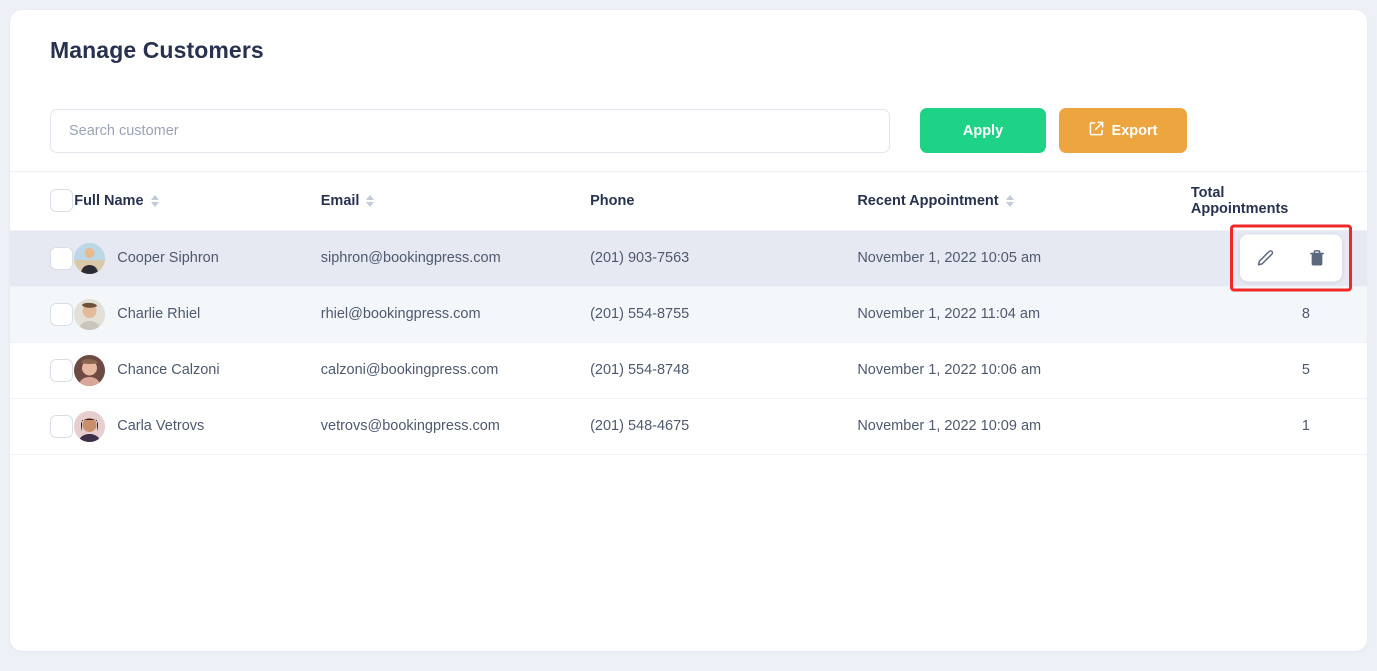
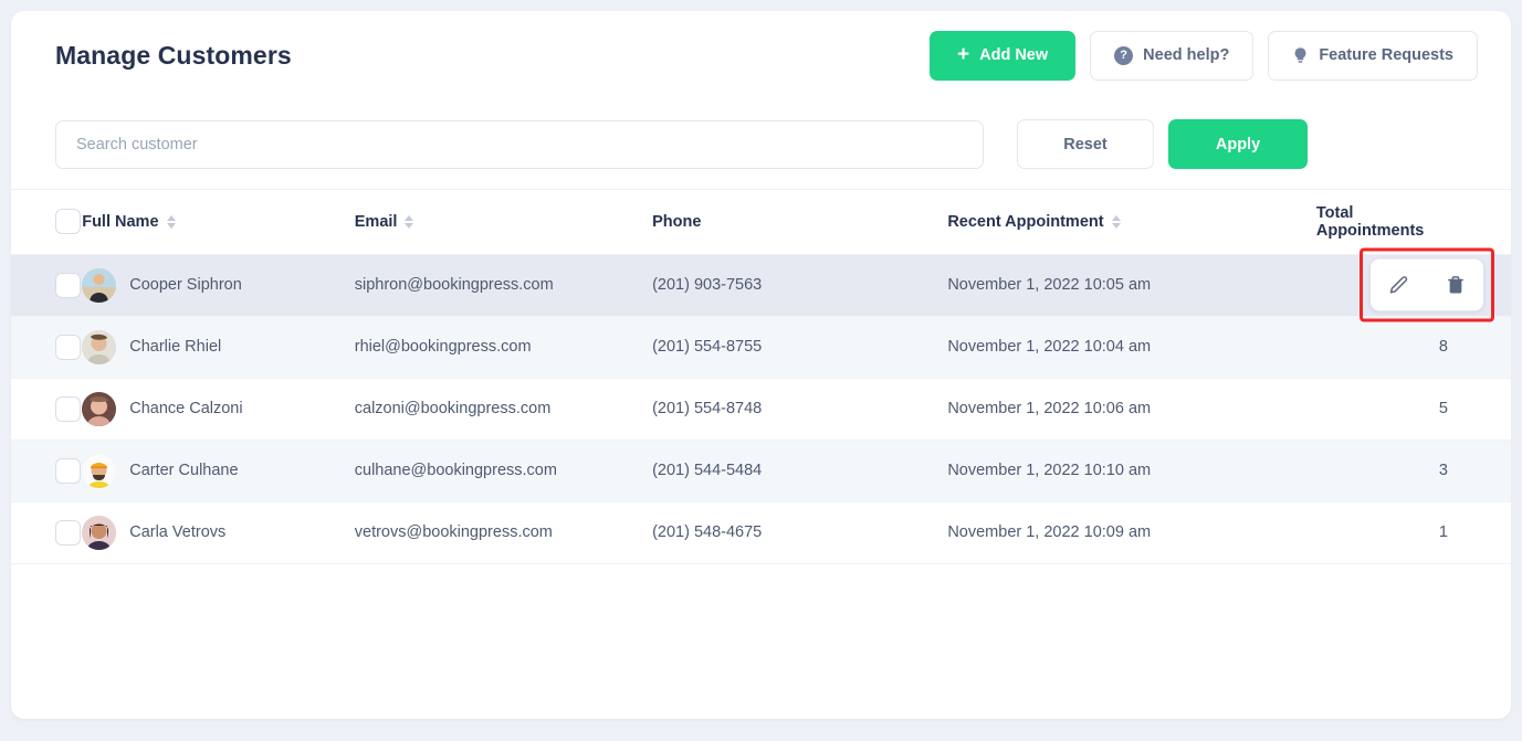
  Manage Customers
+ +
+ Add New
+ ?
+ Need help?
+ Feature Requests
  Search customer
+ Reset
  Apply
- Export
  	Full Name	Email	Phone	Recent Appointment	Total Appointments
  	Cooper Siphron	siphron@bookingpress.com	(201) 903-7563	November 1, 2022 10:05 am
- 	Charlie Rhiel	rhiel@bookingpress.com	(201) 554-8755	November 1, 2022 11:04 am	8
+ 	Charlie Rhiel	rhiel@bookingpress.com	(201) 554-8755	November 1, 2022 10:04 am	8
  	Chance Calzoni	calzoni@bookingpress.com	(201) 554-8748	November 1, 2022 10:06 am	5
+ 	Carter Culhane	culhane@bookingpress.com	(201) 544-5484	November 1, 2022 10:10 am	3
  	Carla Vetrovs	vetrovs@bookingpress.com	(201) 548-4675	November 1, 2022 10:09 am	1
